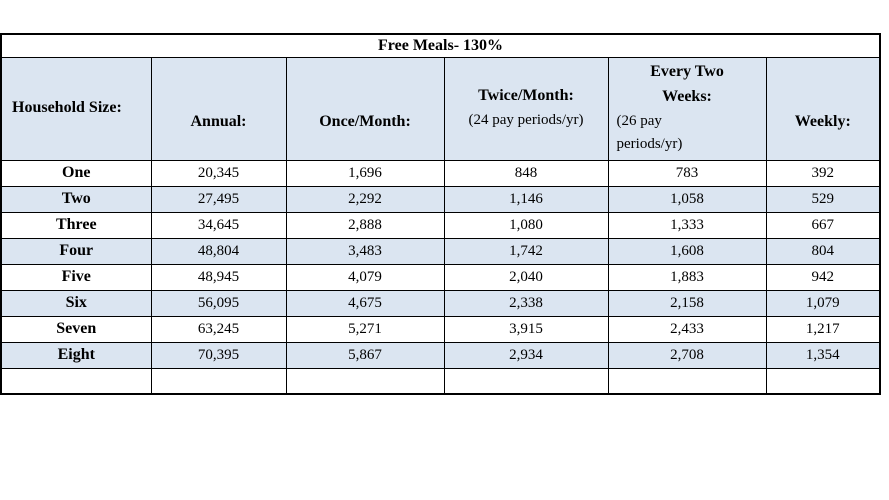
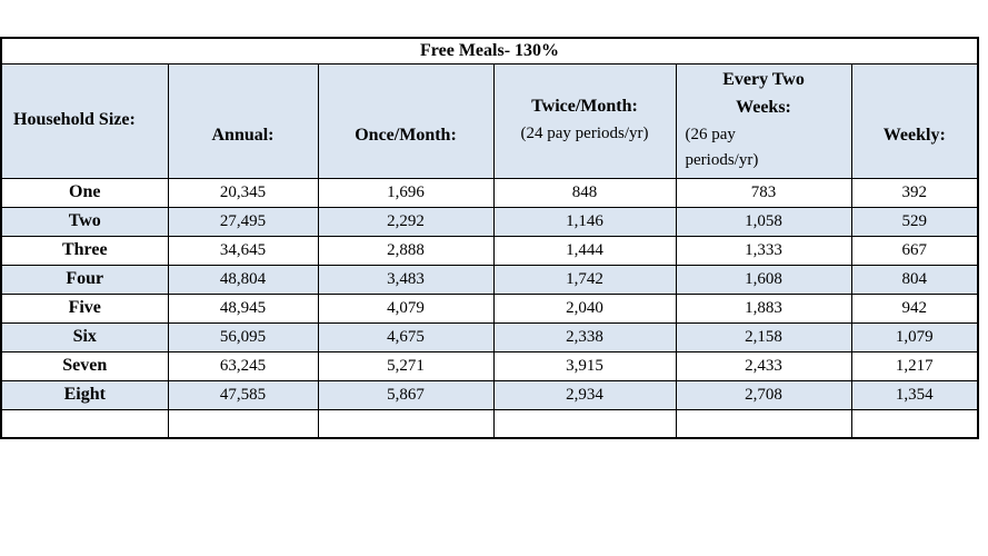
  Free Meals- 130%
  Household Size:	Annual:	Once/Month:	Twice/Month: (24 pay periods/yr)	Every Two Weeks: (26 pay periods/yr)	Weekly:
  One	20,345	1,696	848	783	392
  Two	27,495	2,292	1,146	1,058	529
- Three	34,645	2,888	1,080	1,333	667
+ Three	34,645	2,888	1,444	1,333	667
  Four	48,804	3,483	1,742	1,608	804
  Five	48,945	4,079	2,040	1,883	942
  Six	56,095	4,675	2,338	2,158	1,079
  Seven	63,245	5,271	3,915	2,433	1,217
- Eight	70,395	5,867	2,934	2,708	1,354
+ Eight	47,585	5,867	2,934	2,708	1,354
